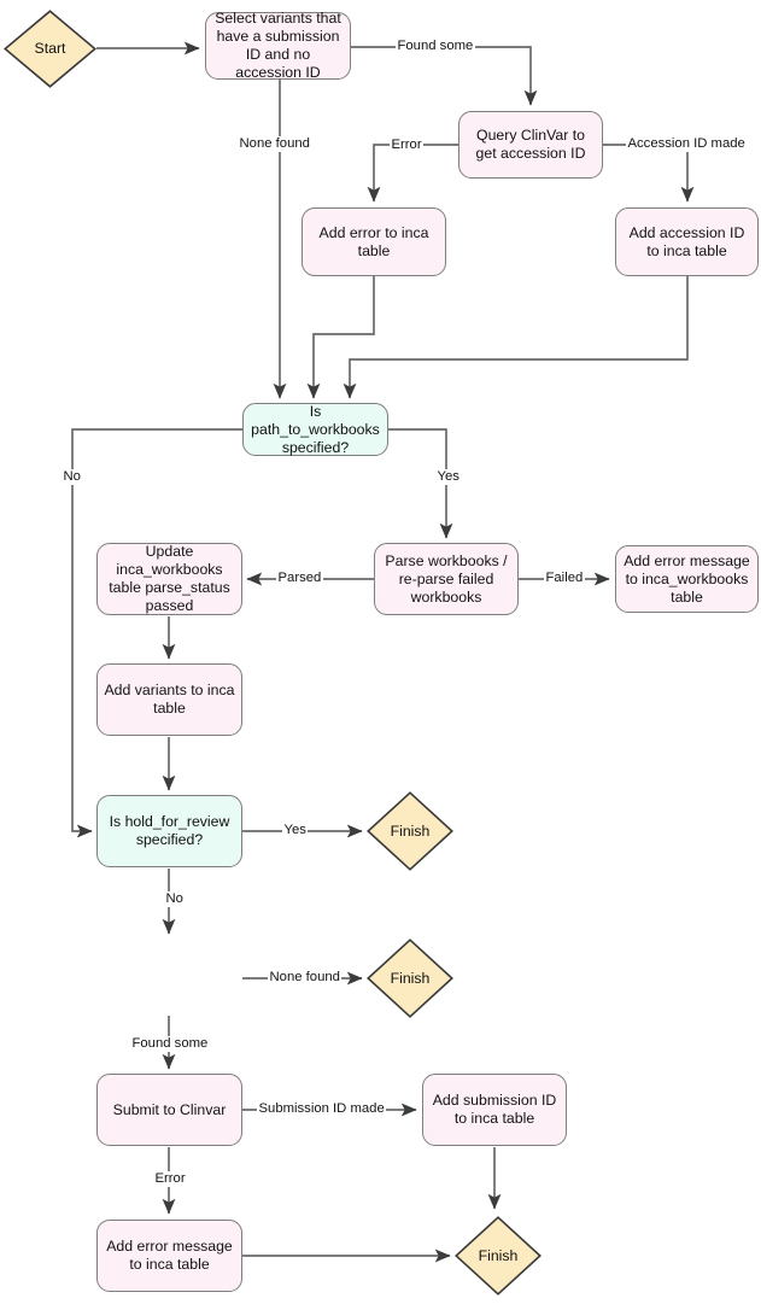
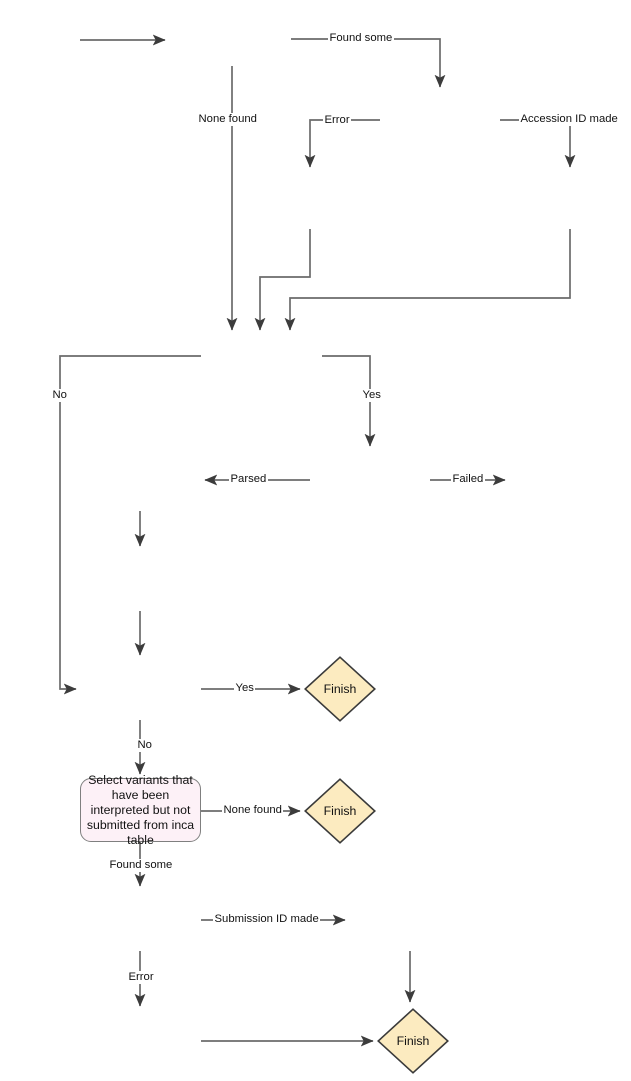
- Start
- Select variants that have a submission ID and no accession ID
- Query ClinVar to get accession ID
- Add error to inca table
- Add accession ID to inca table
- Is path_to_workbooks specified?
- Parse workbooks / re-parse failed workbooks
- Update inca_workbooks table parse_status passed
- Add error message to inca_workbooks table
- Add variants to inca table
- Is hold_for_review specified?
  Finish
+ Select variants that have been interpreted but not submitted from inca table
  Finish
- Submit to Clinvar
- Add submission ID to inca table
- Add error message to inca table
  Finish
  Found some
  None found
  Error
  Accession ID made
  No
  Yes
  Parsed
  Failed
  Yes
  No
  None found
  Found some
  Submission ID made
  Error
